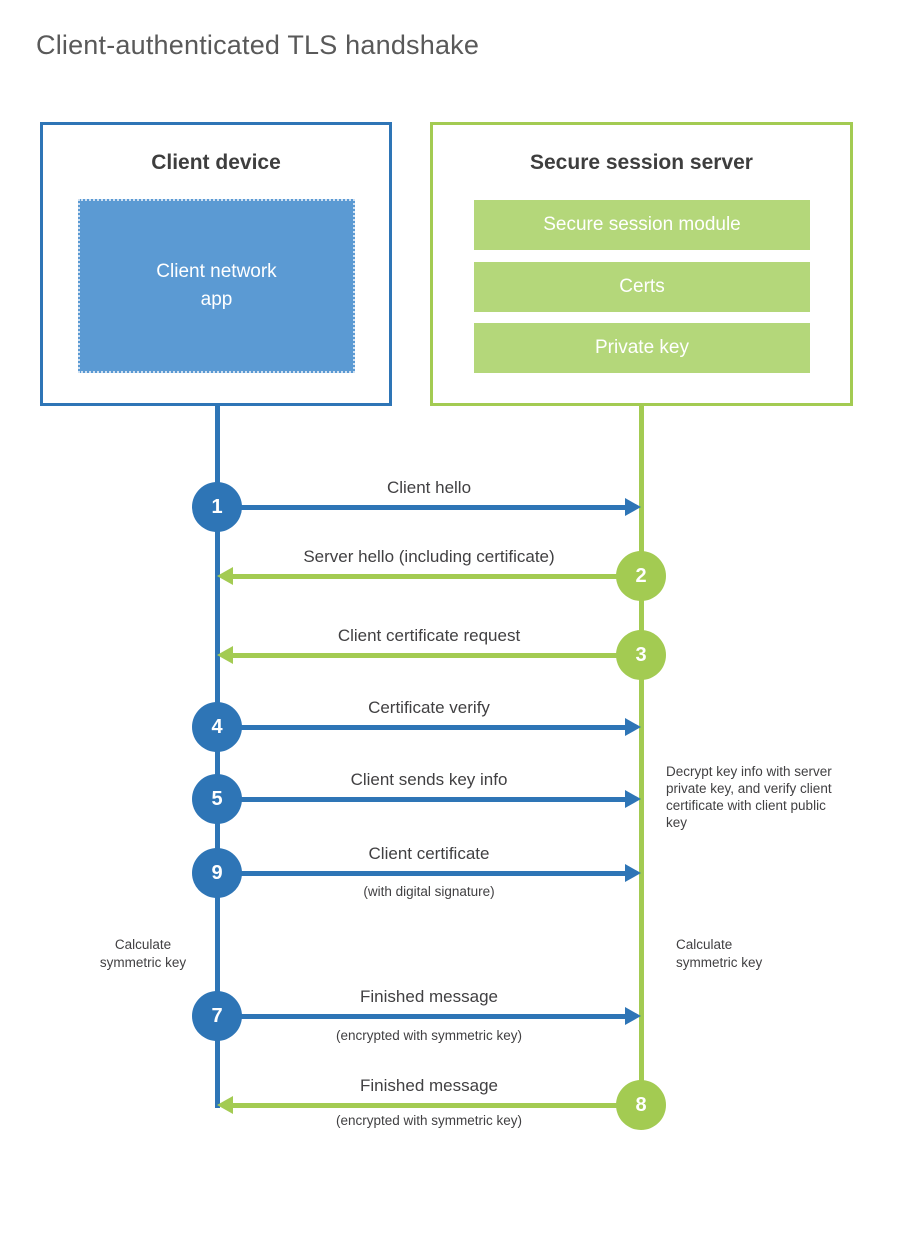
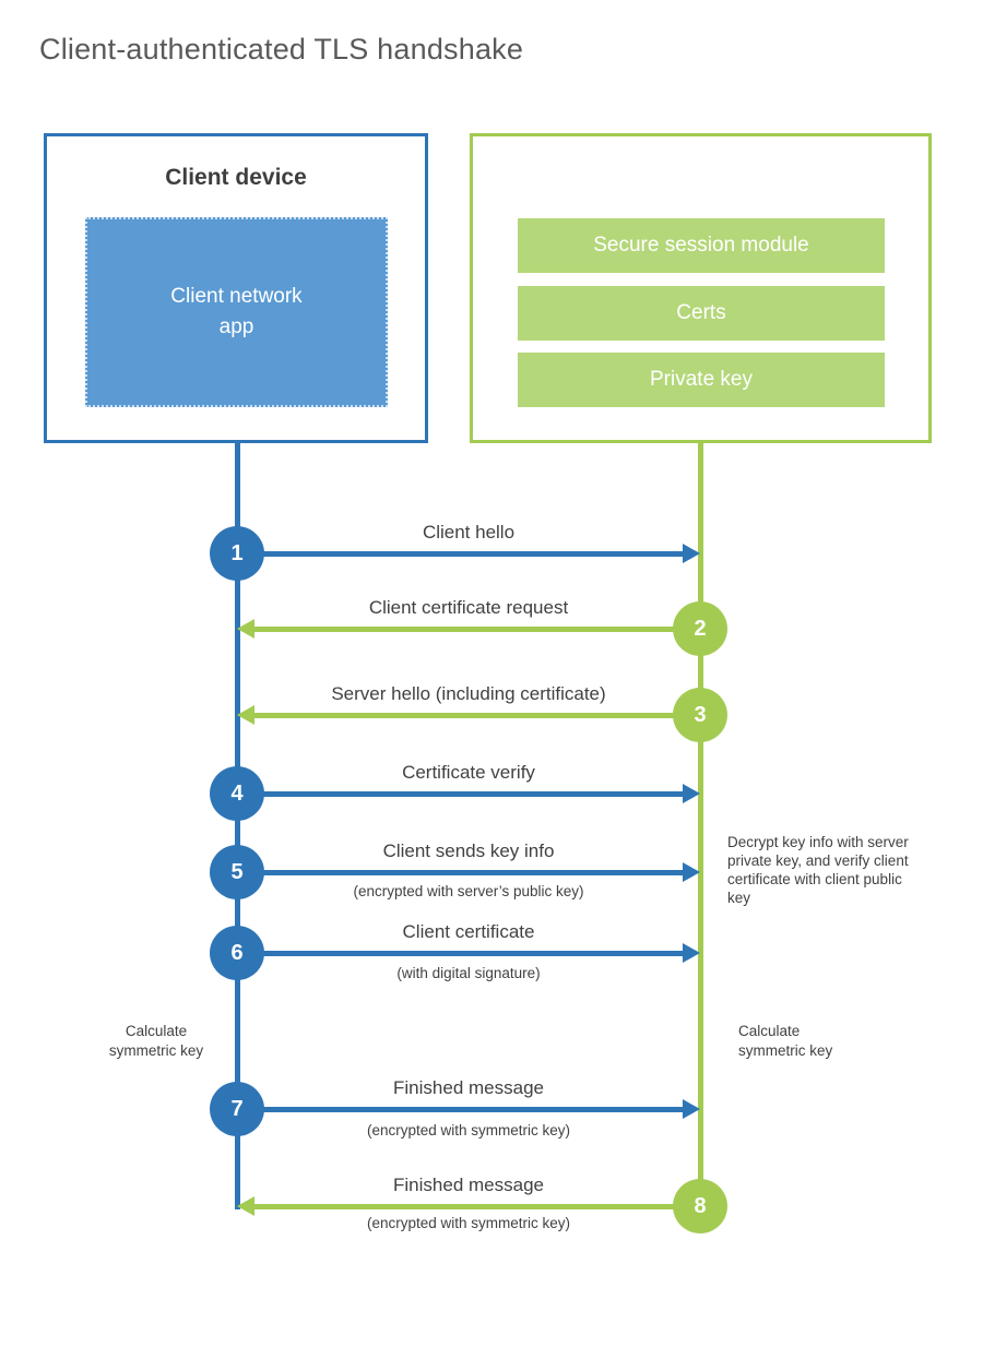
  Client-authenticated TLS handshake
  Client device
  Client network app
- Secure session server
  Secure session module
  Certs
  Private key
  Client hello
  1
- Server hello (including certificate)
+ Client certificate request
  2
- Client certificate request
+ Server hello (including certificate)
  3
  Certificate verify
  4
  Client sends key info
+ (encrypted with server’s public key)
  5
  Client certificate
  (with digital signature)
- 9
+ 6
  Decrypt key info with server private key, and verify client certificate with client public key
  Calculate symmetric key
  Calculate symmetric key
  Finished message
  (encrypted with symmetric key)
  7
  Finished message
  (encrypted with symmetric key)
  8
